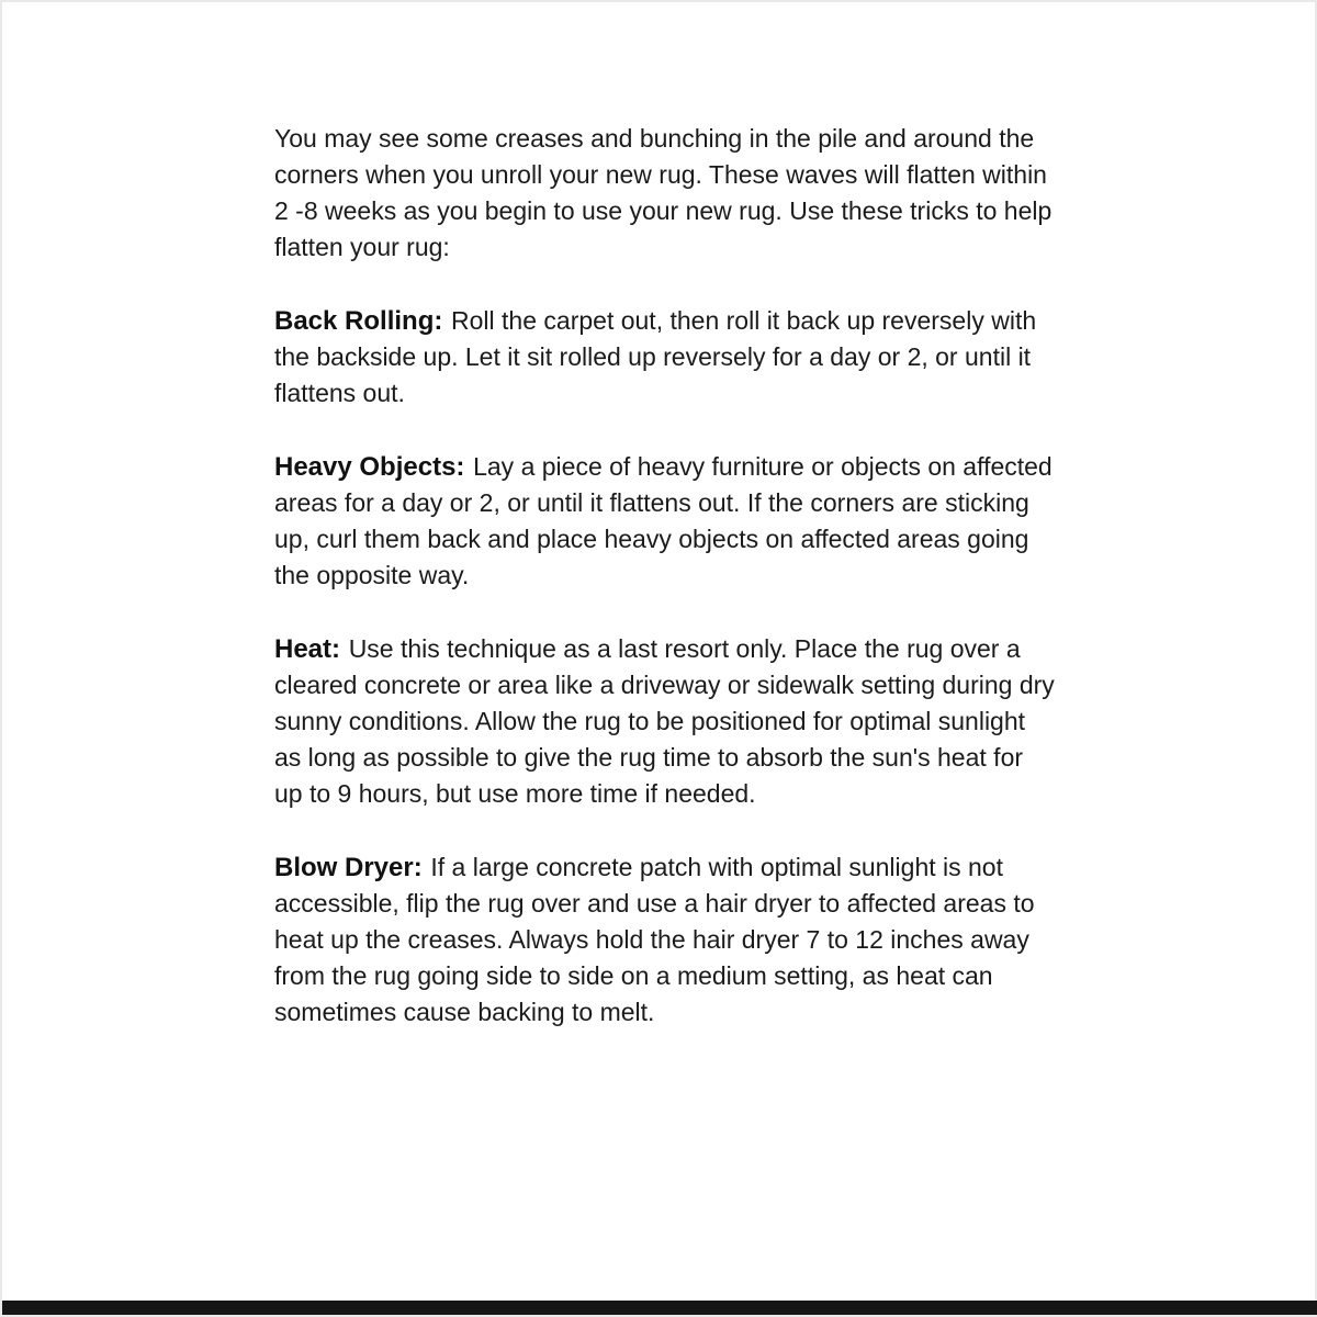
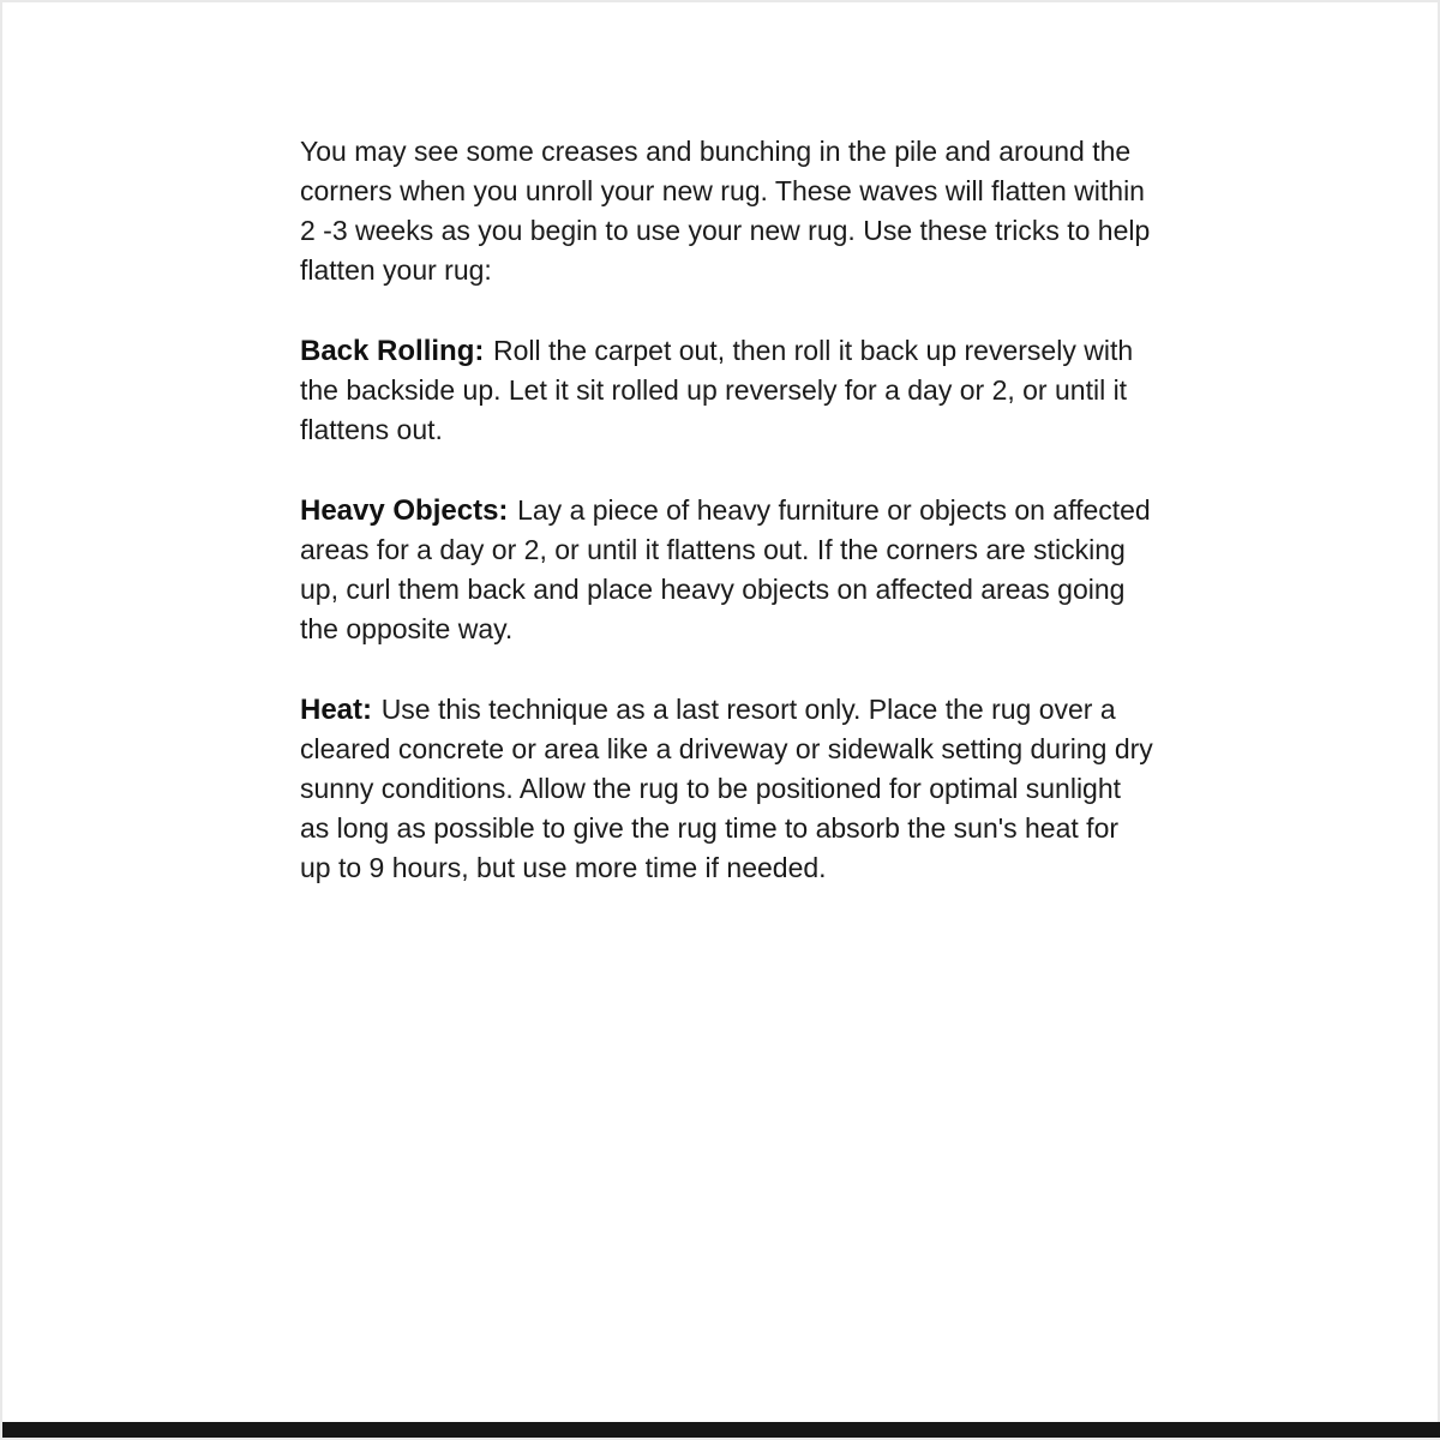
- You may see some creases and bunching in the pile and around the corners when you unroll your new rug. These waves will flatten within 2 -8 weeks as you begin to use your new rug. Use these tricks to help flatten your rug:
+ You may see some creases and bunching in the pile and around the corners when you unroll your new rug. These waves will flatten within 2 -3 weeks as you begin to use your new rug. Use these tricks to help flatten your rug:
  Back Rolling: Roll the carpet out, then roll it back up reversely with the backside up. Let it sit rolled up reversely for a day or 2, or until it flattens out.
  Heavy Objects: Lay a piece of heavy furniture or objects on affected areas for a day or 2, or until it flattens out. If the corners are sticking up, curl them back and place heavy objects on affected areas going the opposite way.
  Heat: Use this technique as a last resort only. Place the rug over a cleared concrete or area like a driveway or sidewalk setting during dry sunny conditions. Allow the rug to be positioned for optimal sunlight as long as possible to give the rug time to absorb the sun's heat for up to 9 hours, but use more time if needed.
- Blow Dryer: If a large concrete patch with optimal sunlight is not accessible, flip the rug over and use a hair dryer to affected areas to heat up the creases. Always hold the hair dryer 7 to 12 inches away from the rug going side to side on a medium setting, as heat can sometimes cause backing to melt.
